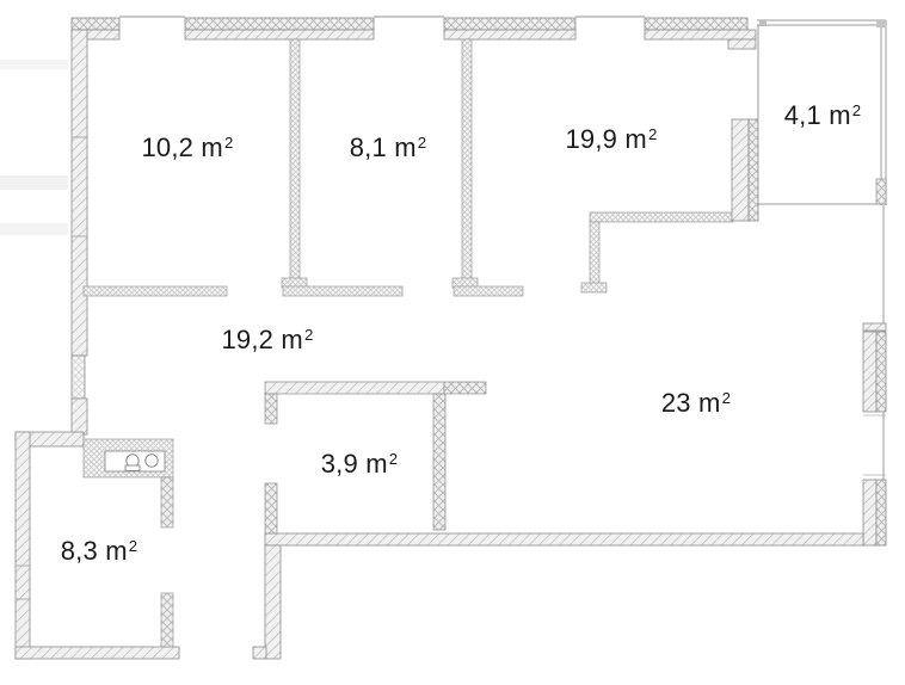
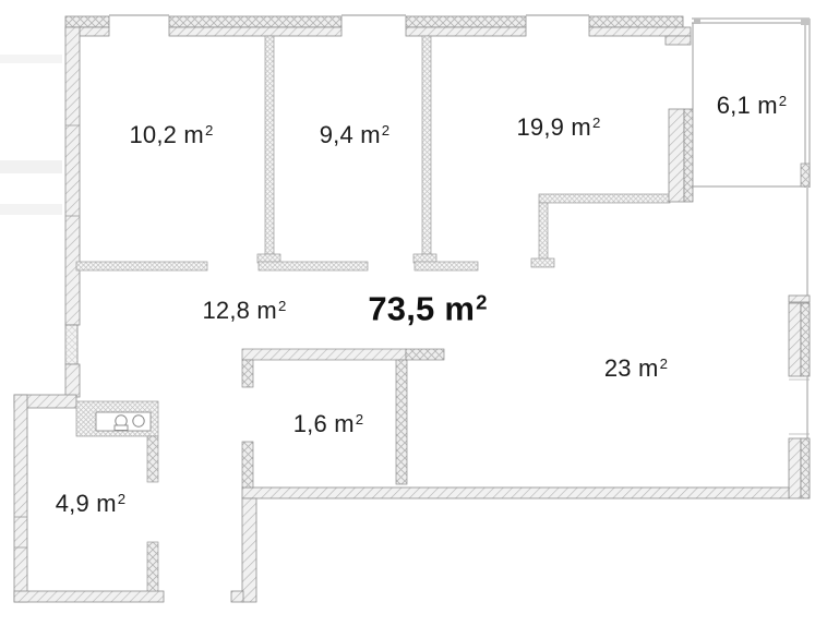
  10,2 m2
- 8,1 m2
+ 9,4 m2
  19,9 m2
- 4,1 m2
+ 6,1 m2
- 19,2 m2
+ 12,8 m2
+ 73,5 m2
  23 m2
- 3,9 m2
+ 1,6 m2
- 8,3 m2
+ 4,9 m2
